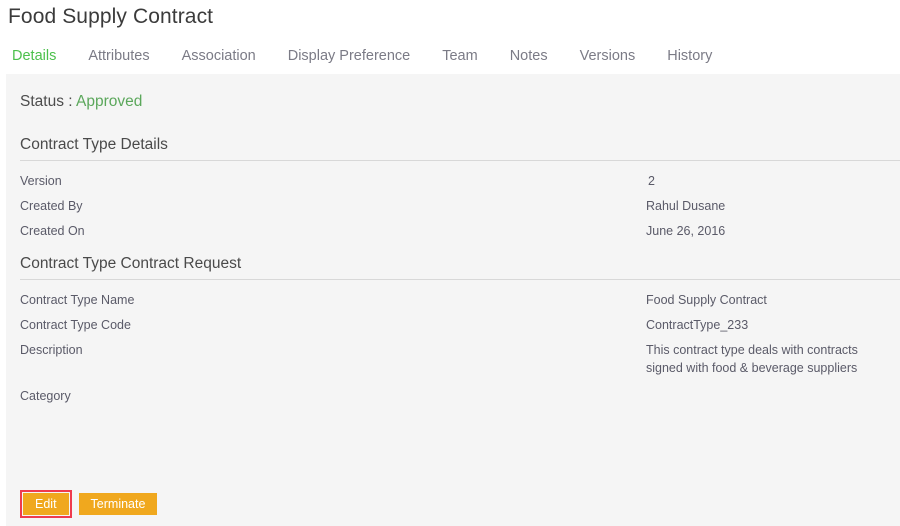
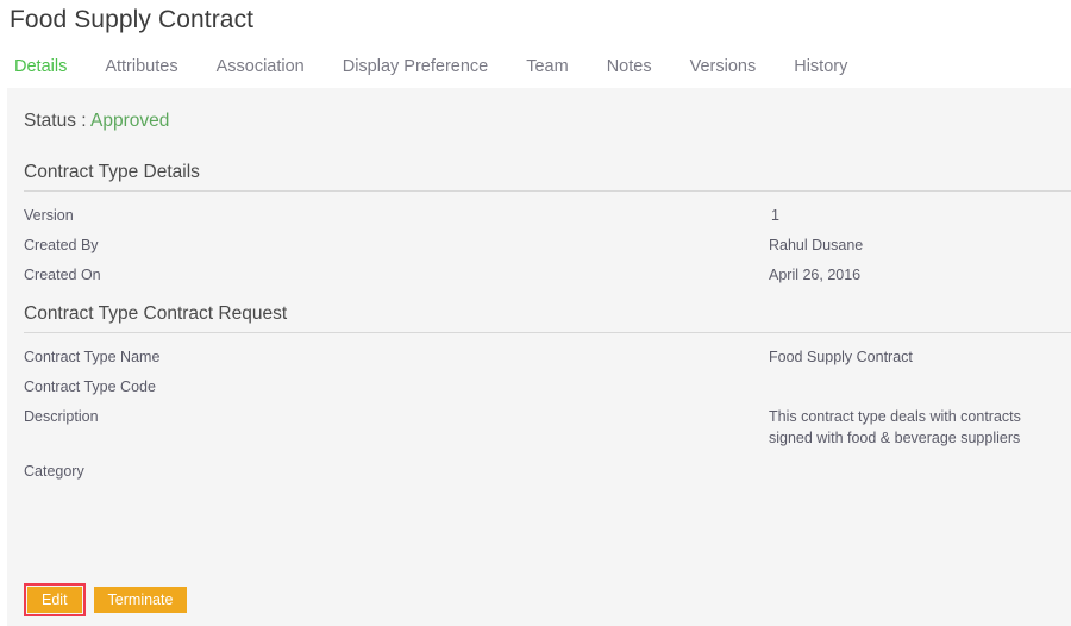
  Food Supply Contract
  Details
  Attributes
  Association
  Display Preference
  Team
  Notes
  Versions
  History
  Status : Approved
  Contract Type Details
  Version
- 2
+ 1
  Created By
  Rahul Dusane
  Created On
- June 26, 2016
+ April 26, 2016
  Contract Type Contract Request
  Contract Type Name
  Food Supply Contract
  Contract Type Code
- ContractType_233
  Description
  This contract type deals with contracts
  signed with food & beverage suppliers
  Category
  Edit
  Terminate
